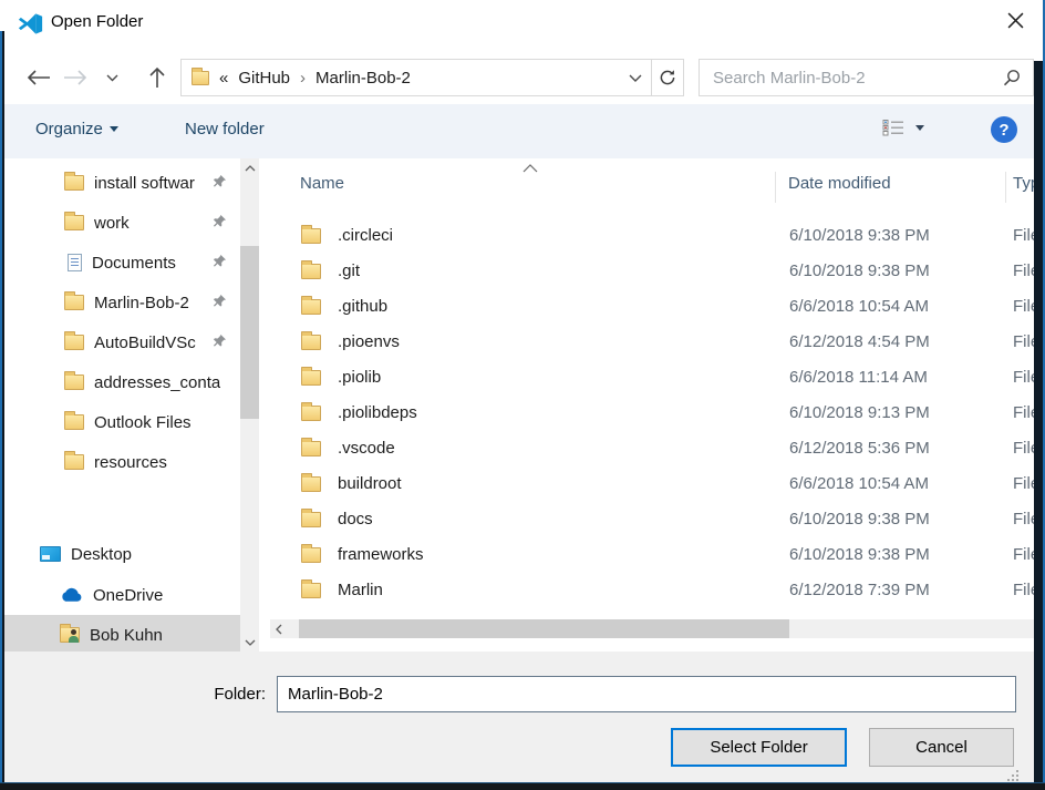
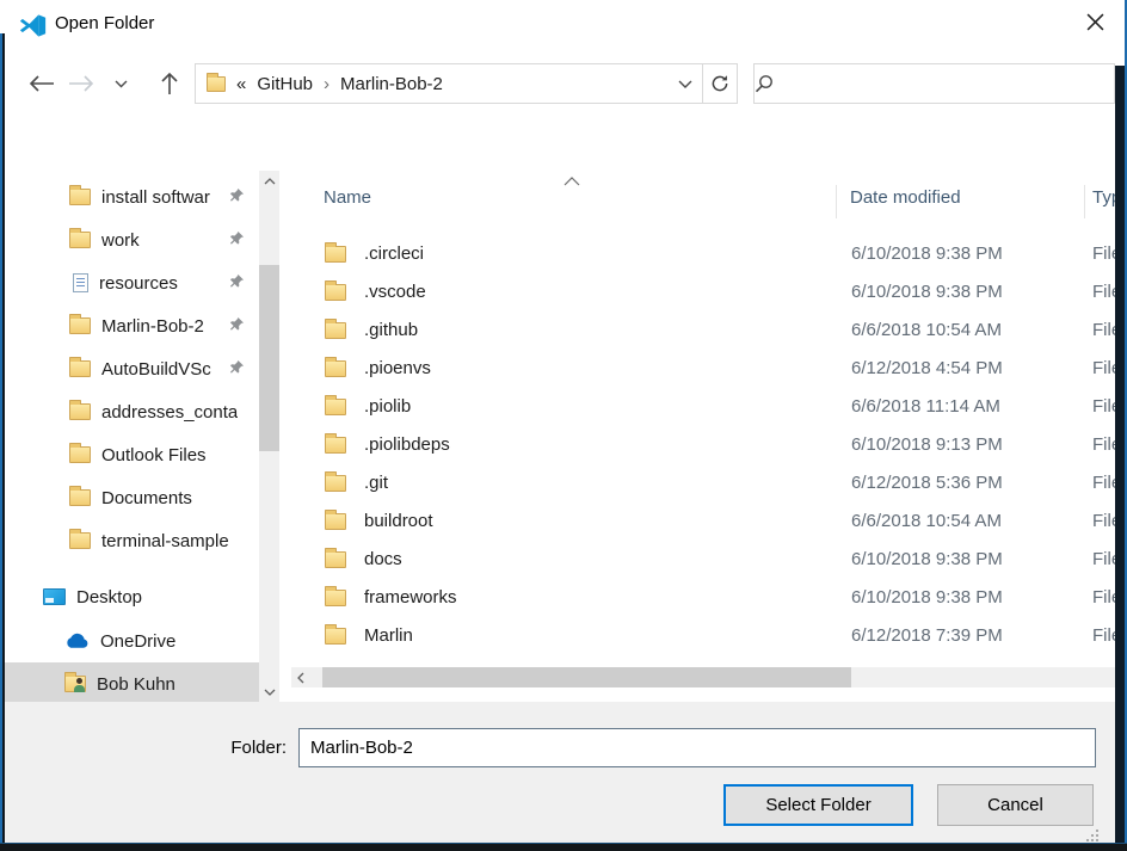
  Open Folder
  «
  GitHub
  ›
  Marlin-Bob-2
- Search Marlin-Bob-2
- Organize
- New folder
- ?
  install softwar
  work
- Documents
+ resources
  Marlin-Bob-2
  AutoBuildVSc
  addresses_conta
  Outlook Files
- resources
+ Documents
+ terminal-sample
  Desktop
  OneDrive
  Bob Kuhn
  Name
  Date modified
  .circleci
  6/10/2018 9:38 PM
  Fil
- .git
+ .vscode
  6/10/2018 9:38 PM
  Fil
  .github
  6/6/2018 10:54 AM
  Fil
  .pioenvs
  6/12/2018 4:54 PM
  Fil
  .piolib
  6/6/2018 11:14 AM
  Fil
  .piolibdeps
  6/10/2018 9:13 PM
  Fil
- .vscode
+ .git
  6/12/2018 5:36 PM
  Fil
  buildroot
  6/6/2018 10:54 AM
  Fil
  docs
  6/10/2018 9:38 PM
  Fil
  frameworks
  6/10/2018 9:38 PM
  Fil
  Marlin
  6/12/2018 7:39 PM
  Fil
  Folder:
  Marlin-Bob-2
  Select Folder
  Cancel
